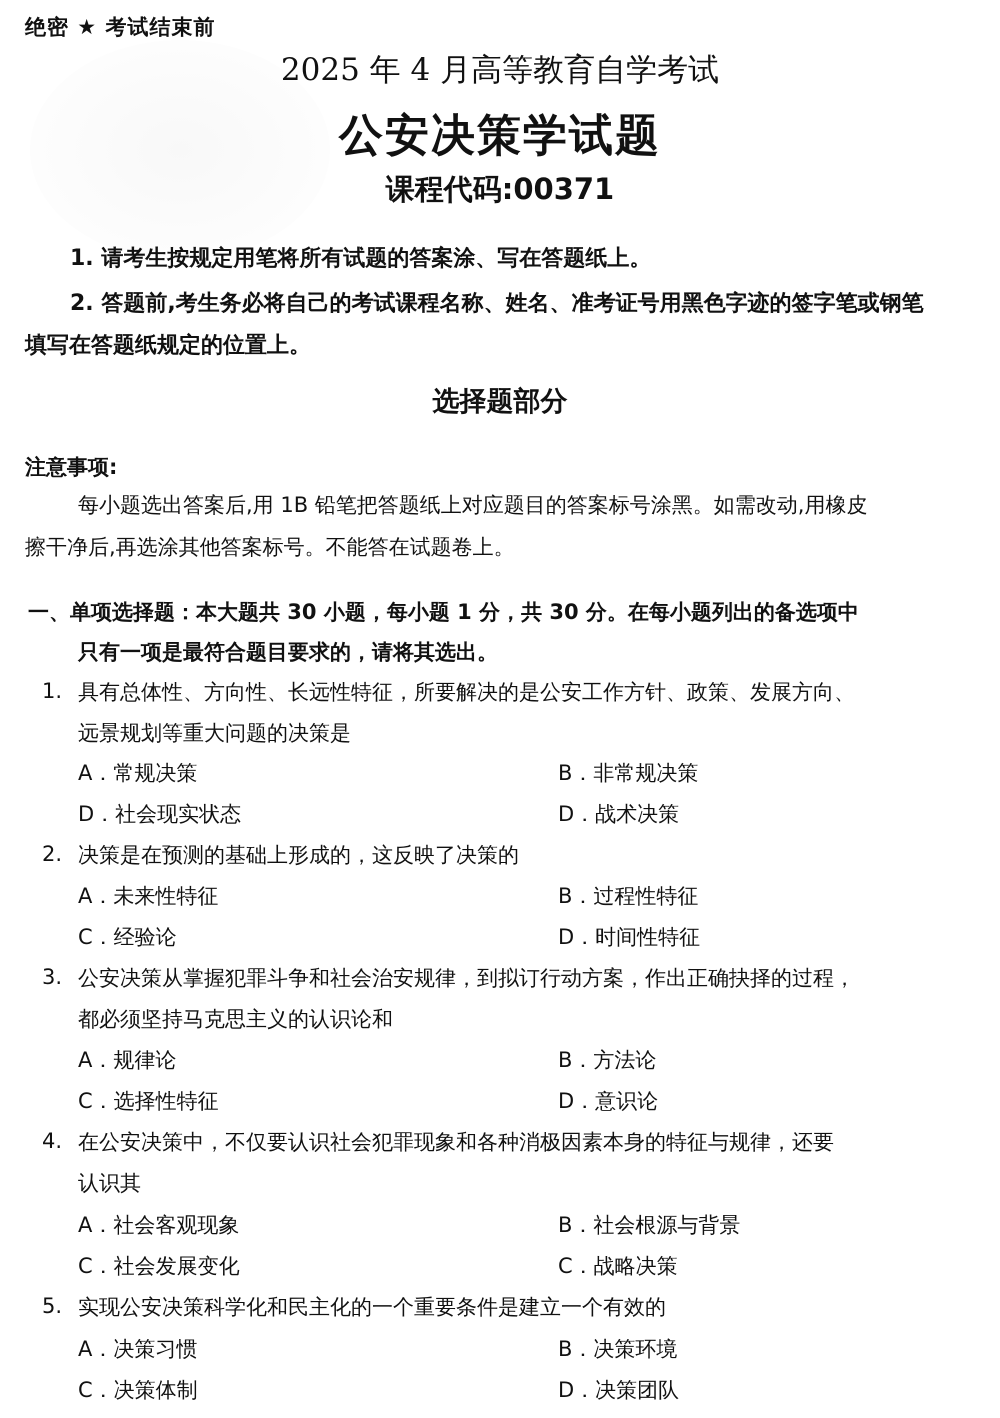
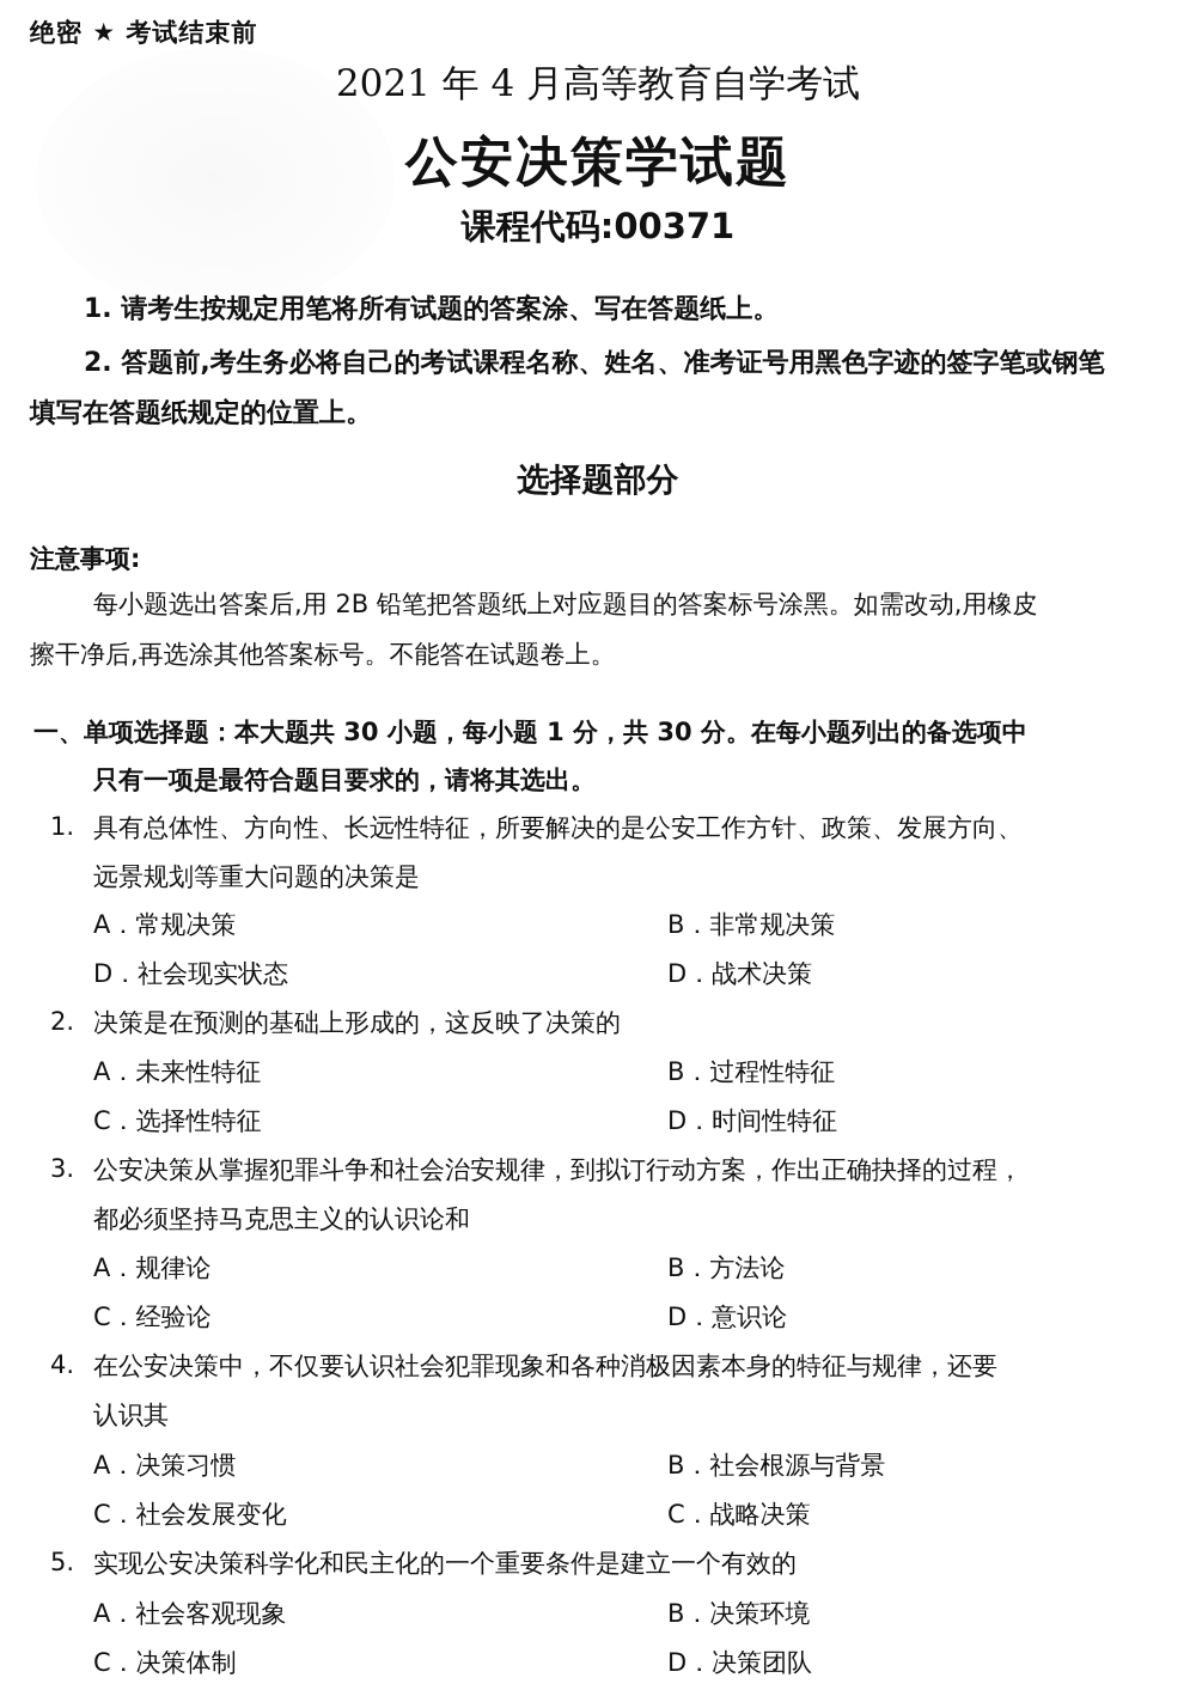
  绝密 ★ 考试结束前
- 2025 年 4 月高等教育自学考试
+ 2021 年 4 月高等教育自学考试
  公安决策学试题
  课程代码:00371
  1. 请考生按规定用笔将所有试题的答案涂、写在答题纸上。
  2. 答题前,考生务必将自己的考试课程名称、姓名、准考证号用黑色字迹的签字笔或钢笔
  填写在答题纸规定的位置上。
  选择题部分
  注意事项:
- 每小题选出答案后,用 1B 铅笔把答题纸上对应题目的答案标号涂黑。如需改动,用橡皮
+ 每小题选出答案后,用 2B 铅笔把答题纸上对应题目的答案标号涂黑。如需改动,用橡皮
  擦干净后,再选涂其他答案标号。不能答在试题卷上。
  一、单项选择题：本大题共 30 小题，每小题 1 分，共 30 分。在每小题列出的备选项中
  只有一项是最符合题目要求的，请将其选出。
  1.
  具有总体性、方向性、长远性特征，所要解决的是公安工作方针、政策、发展方向、
  远景规划等重大问题的决策是
  A．常规决策
  B．非常规决策
  D．社会现实状态
  D．战术决策
  2.
  决策是在预测的基础上形成的，这反映了决策的
  A．未来性特征
  B．过程性特征
- C．经验论
+ C．选择性特征
  D．时间性特征
  3.
  公安决策从掌握犯罪斗争和社会治安规律，到拟订行动方案，作出正确抉择的过程，
  都必须坚持马克思主义的认识论和
  A．规律论
  B．方法论
- C．选择性特征
+ C．经验论
  D．意识论
  4.
  在公安决策中，不仅要认识社会犯罪现象和各种消极因素本身的特征与规律，还要
  认识其
- A．社会客观现象
+ A．决策习惯
  B．社会根源与背景
  C．社会发展变化
  C．战略决策
  5.
  实现公安决策科学化和民主化的一个重要条件是建立一个有效的
- A．决策习惯
+ A．社会客观现象
  B．决策环境
  C．决策体制
  D．决策团队
